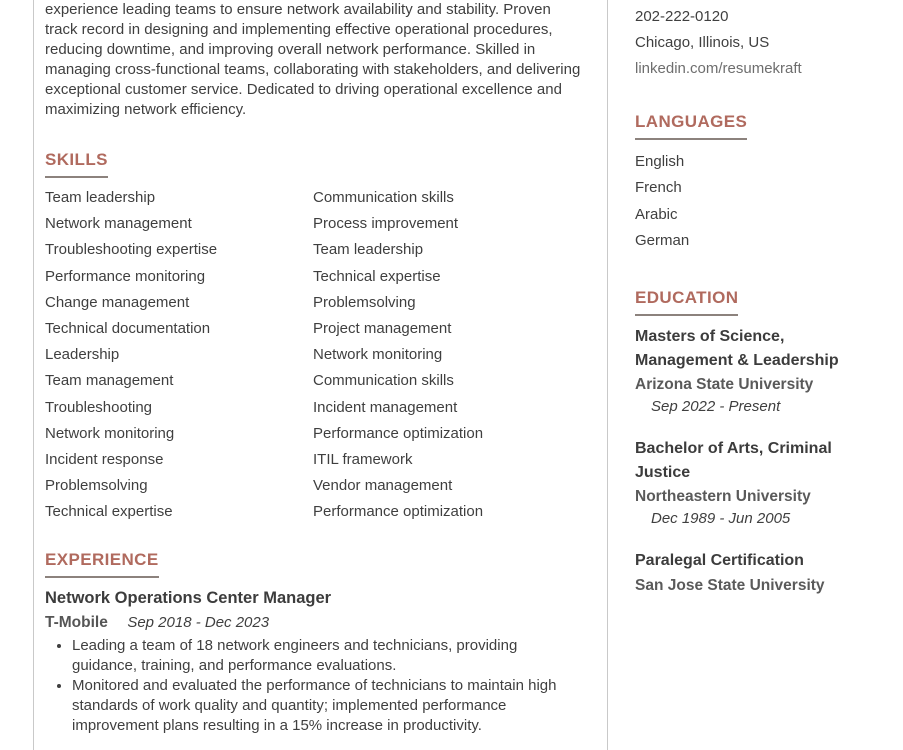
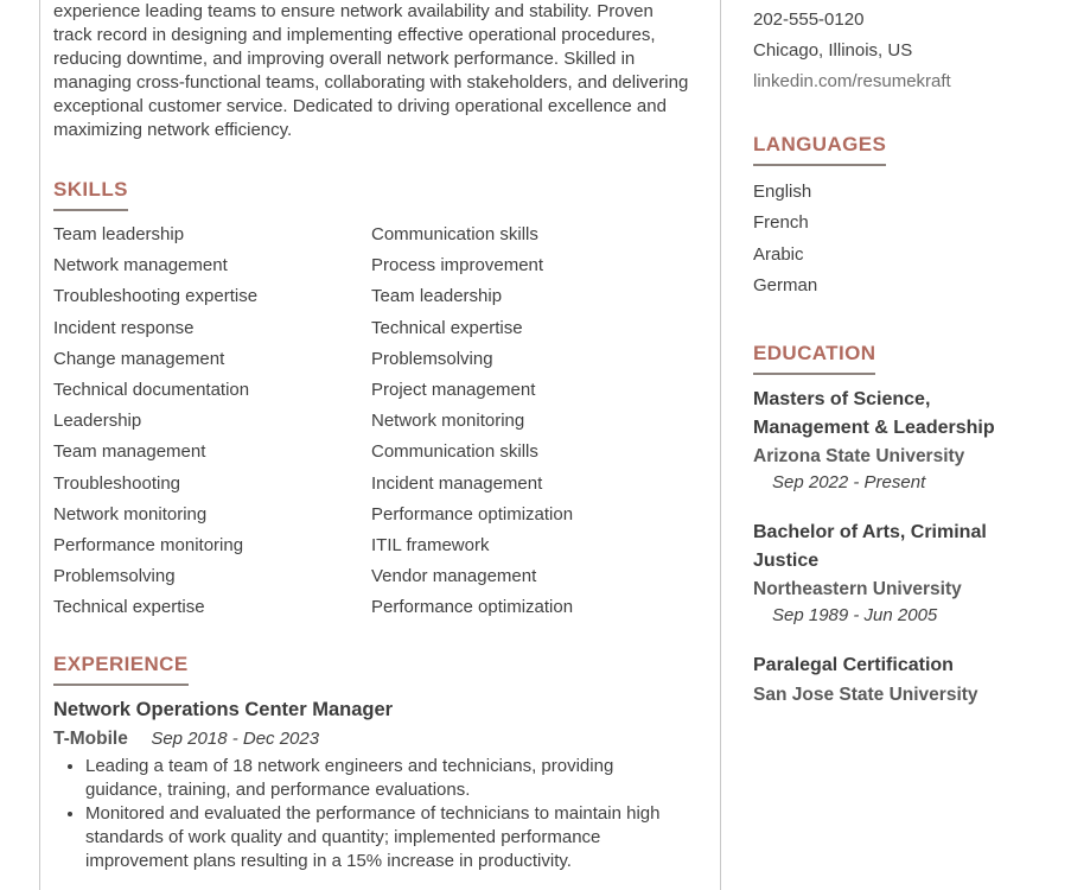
  experience leading teams to ensure network availability and stability. Proven track record in designing and implementing effective operational procedures, reducing downtime, and improving overall network performance. Skilled in managing cross-functional teams, collaborating with stakeholders, and delivering exceptional customer service. Dedicated to driving operational excellence and maximizing network efficiency.
  SKILLS
  Team leadership
  Network management
  Troubleshooting expertise
- Performance monitoring
+ Incident response
  Change management
  Technical documentation
  Leadership
  Team management
  Troubleshooting
  Network monitoring
- Incident response
+ Performance monitoring
  Problemsolving
  Technical expertise
  Communication skills
  Process improvement
  Team leadership
  Technical expertise
  Problemsolving
  Project management
  Network monitoring
  Communication skills
  Incident management
  Performance optimization
  ITIL framework
  Vendor management
  Performance optimization
  EXPERIENCE
  Network Operations Center Manager
  T-Mobile Sep 2018 - Dec 2023
  Leading a team of 18 network engineers and technicians, providing guidance, training, and performance evaluations.
  Monitored and evaluated the performance of technicians to maintain high standards of work quality and quantity; implemented performance improvement plans resulting in a 15% increase in productivity.
- 202-222-0120
+ 202-555-0120
  Chicago, Illinois, US
  linkedin.com/resumekraft
  LANGUAGES
  English
  French
  Arabic
  German
  EDUCATION
  Masters of Science, Management & Leadership
  Arizona State University
  Sep 2022 - Present
  Bachelor of Arts, Criminal Justice
  Northeastern University
- Dec 1989 - Jun 2005
+ Sep 1989 - Jun 2005
  Paralegal Certification
  San Jose State University
